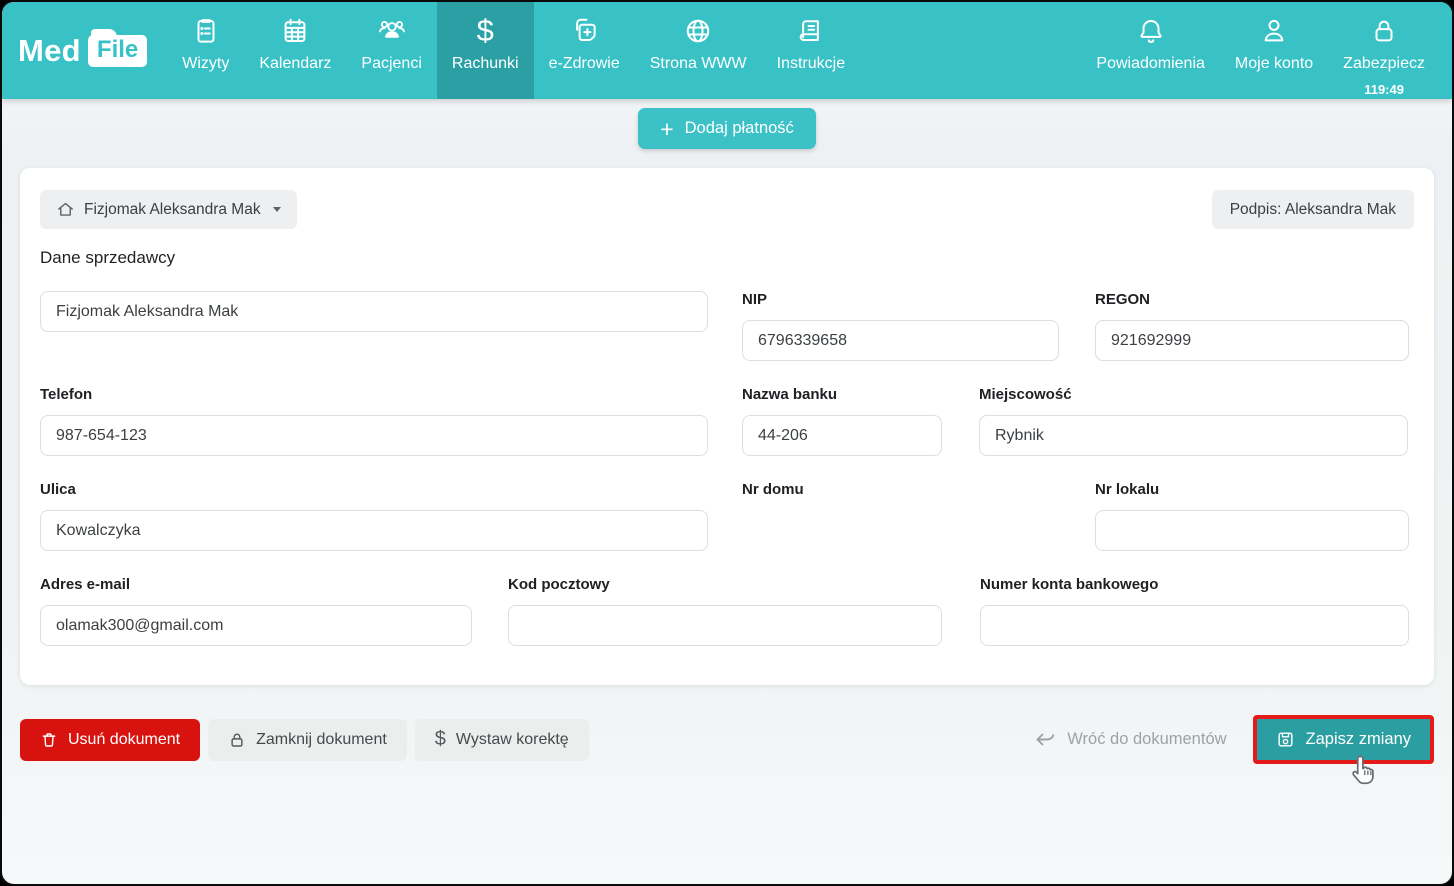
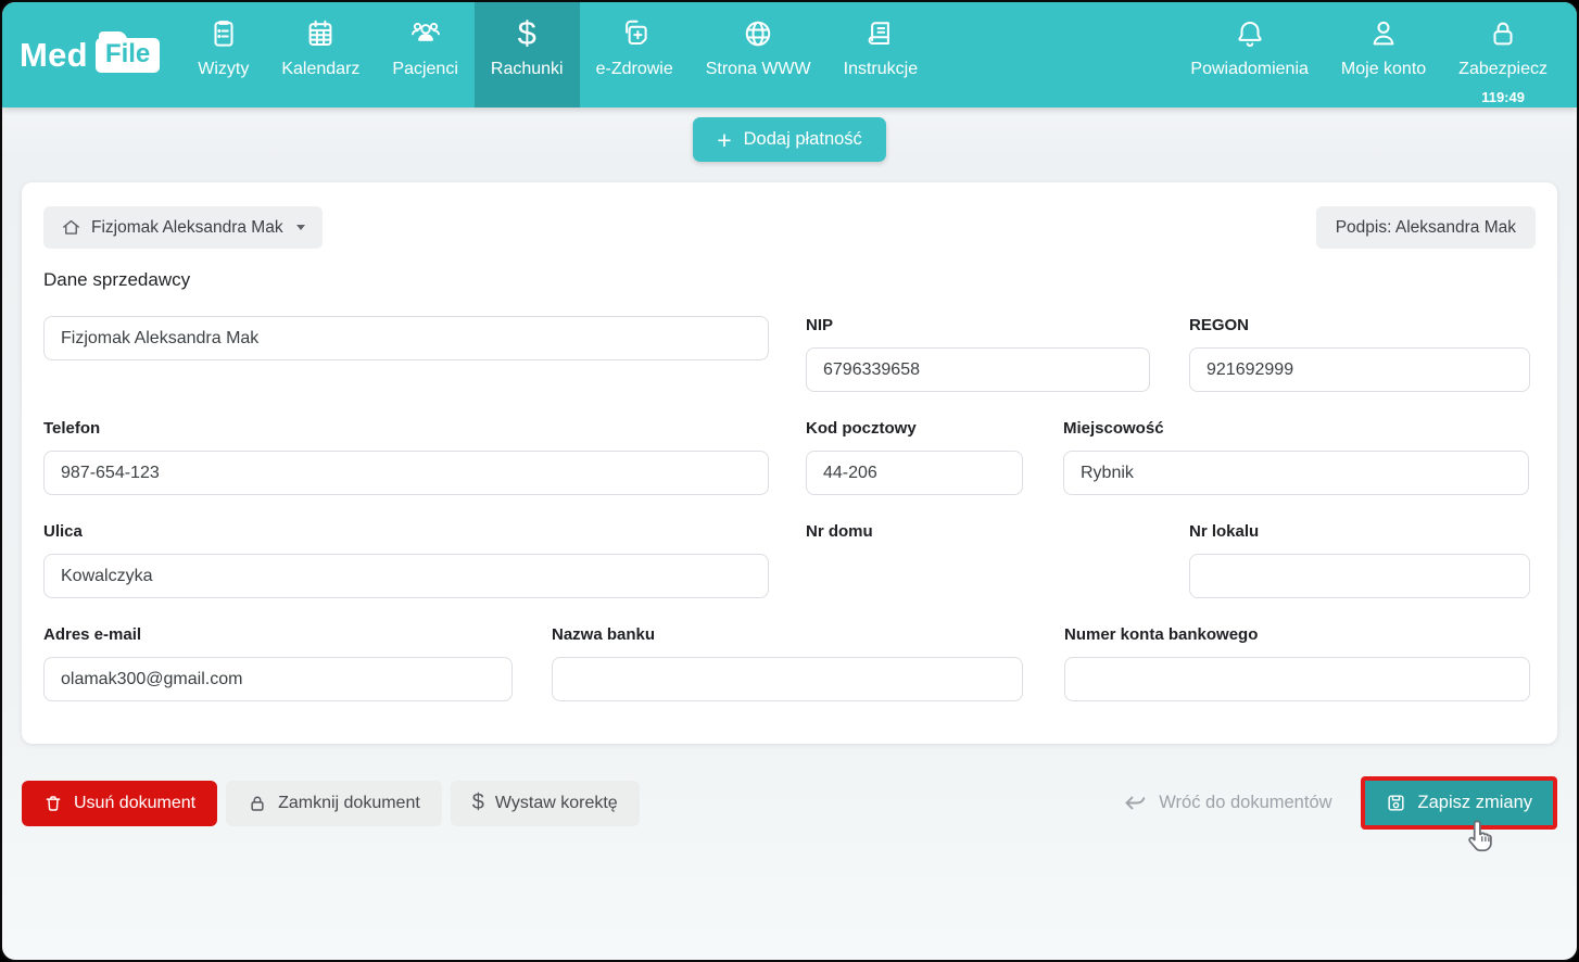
  Med
  File
  Wizyty
  Kalendarz
  Pacjenci
  $
  Rachunki
  e-Zdrowie
  Strona WWW
  Instrukcje
  Powiadomienia
  Moje konto
  Zabezpiecz
  119:49
  +
  Dodaj płatność
  Fizjomak Aleksandra Mak
  Podpis: Aleksandra Mak
  Dane sprzedawcy
  Fizjomak Aleksandra Mak
  NIP
  6796339658
  REGON
  921692999
  Telefon
  987-654-123
- Nazwa banku
+ Kod pocztowy
  44-206
  Miejscowość
  Rybnik
  Ulica
  Kowalczyka
  Nr domu
  Nr lokalu
  Adres e-mail
  olamak300@gmail.com
- Kod pocztowy
+ Nazwa banku
  Numer konta bankowego
  Usuń dokument
  Zamknij dokument
  $
  Wystaw korektę
  Wróć do dokumentów
  Zapisz zmiany
